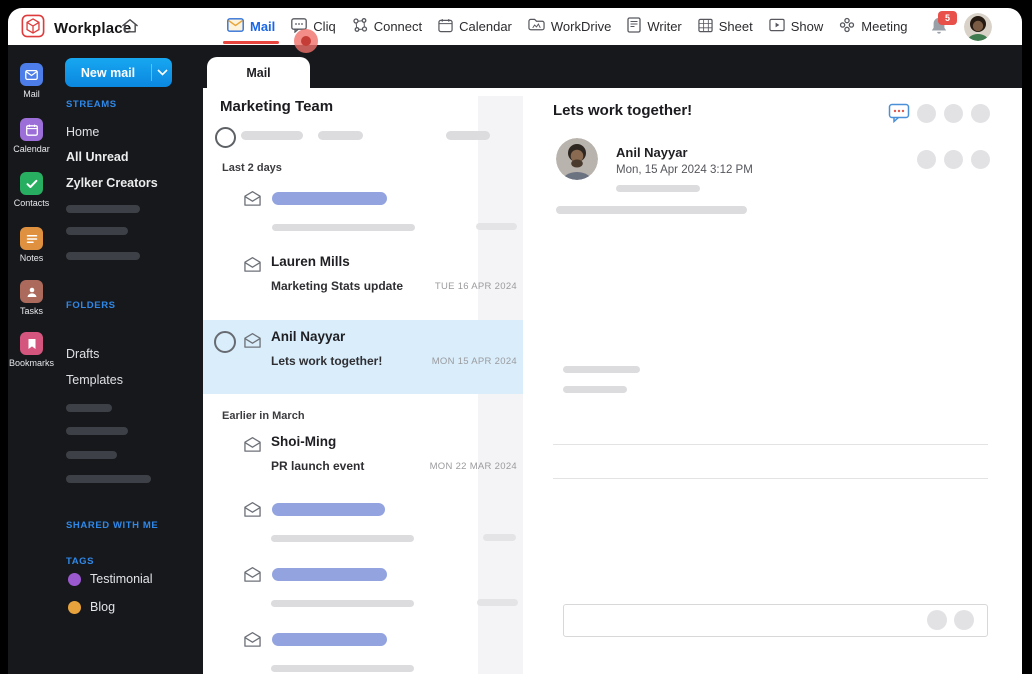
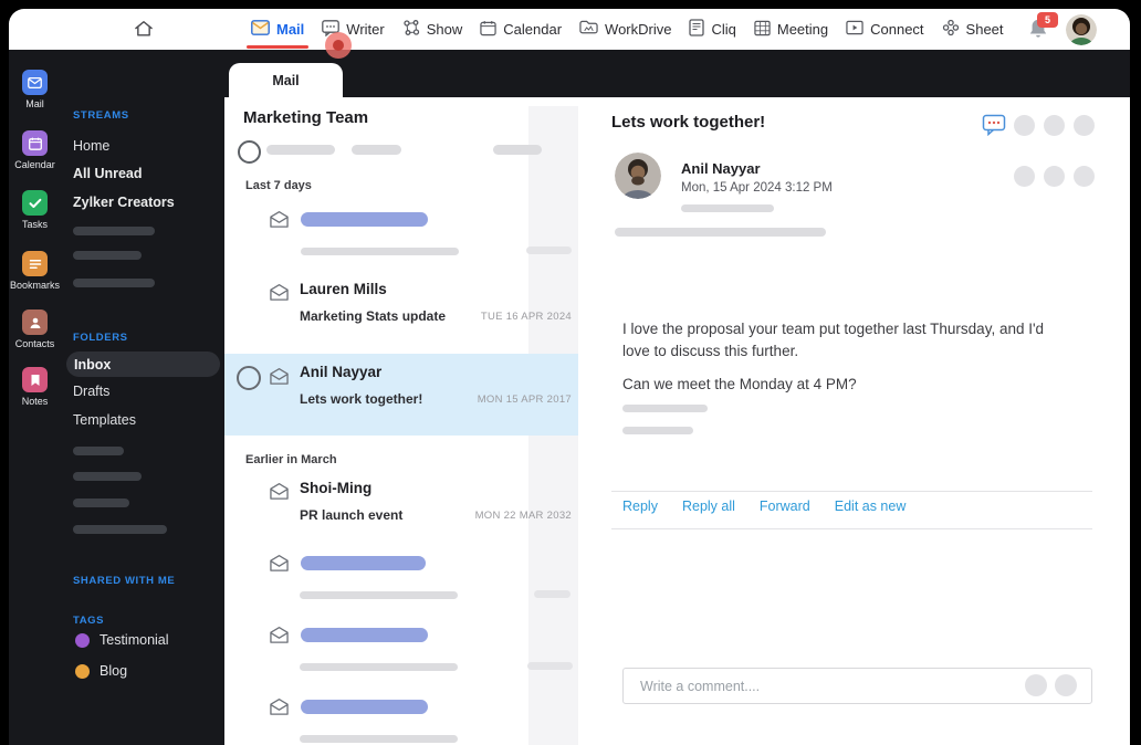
- Workplace
  Mail
- Cliq
+ Writer
- Connect
+ Show
  Calendar
  WorkDrive
- Writer
+ Cliq
- Sheet
+ Meeting
- Show
+ Connect
- Meeting
+ Sheet
  5
  Mail
  Calendar
- Contacts
+ Tasks
- Notes
+ Bookmarks
- Tasks
+ Contacts
- Bookmarks
+ Notes
- New mail
  STREAMS
  Home
  All Unread
  Zylker Creators
  FOLDERS
+ Inbox
  Drafts
  Templates
  SHARED WITH ME
  TAGS
  Testimonial
  Blog
  Mail
  Marketing Team
- Last 2 days
+ Last 7 days
  Lauren Mills
  Marketing Stats update
  TUE 16 APR 2024
  Anil Nayyar
  Lets work together!
- MON 15 APR 2024
+ MON 15 APR 2017
  Earlier in March
  Shoi-Ming
  PR launch event
- MON 22 MAR 2024
+ MON 22 MAR 2032
  Lets work together!
  Anil Nayyar
  Mon, 15 Apr 2024 3:12 PM
+ I love the proposal your team put together last Thursday, and I'd love to discuss this further.
+ Can we meet the Monday at 4 PM?
+ Reply
+ Reply all
+ Forward
+ Edit as new
+ Write a comment....
